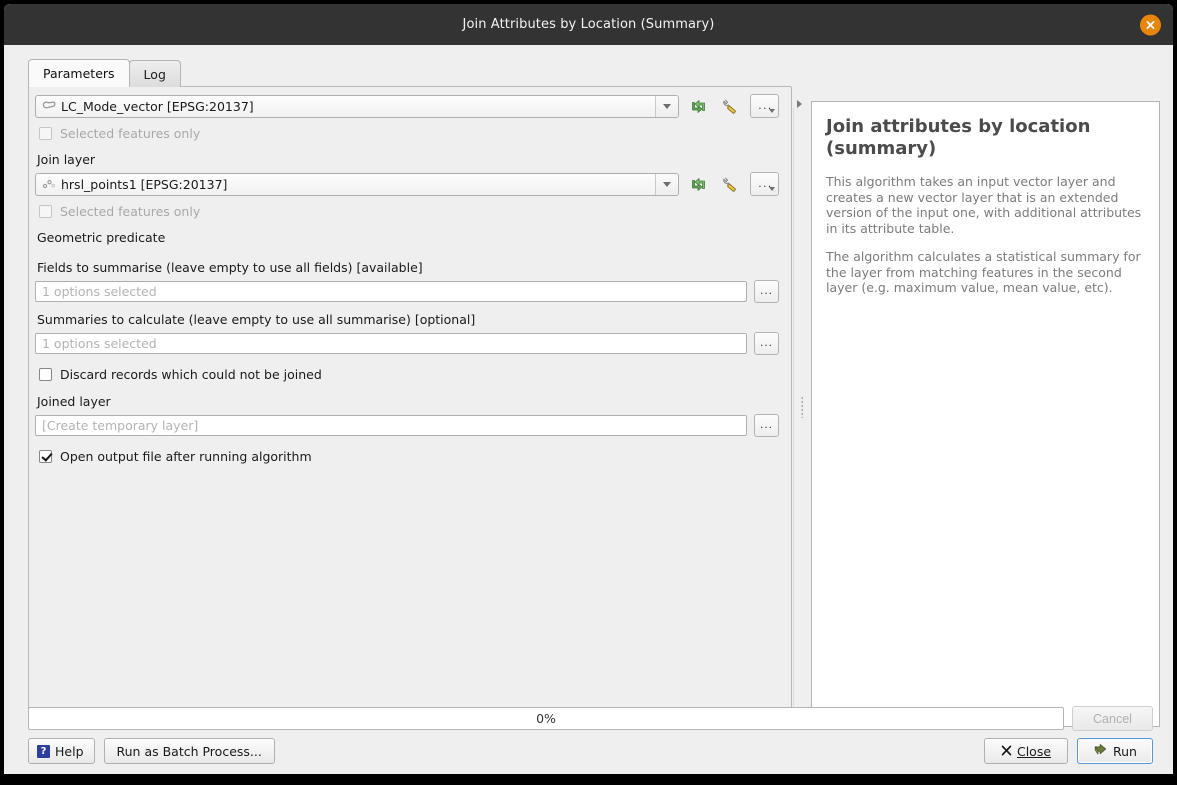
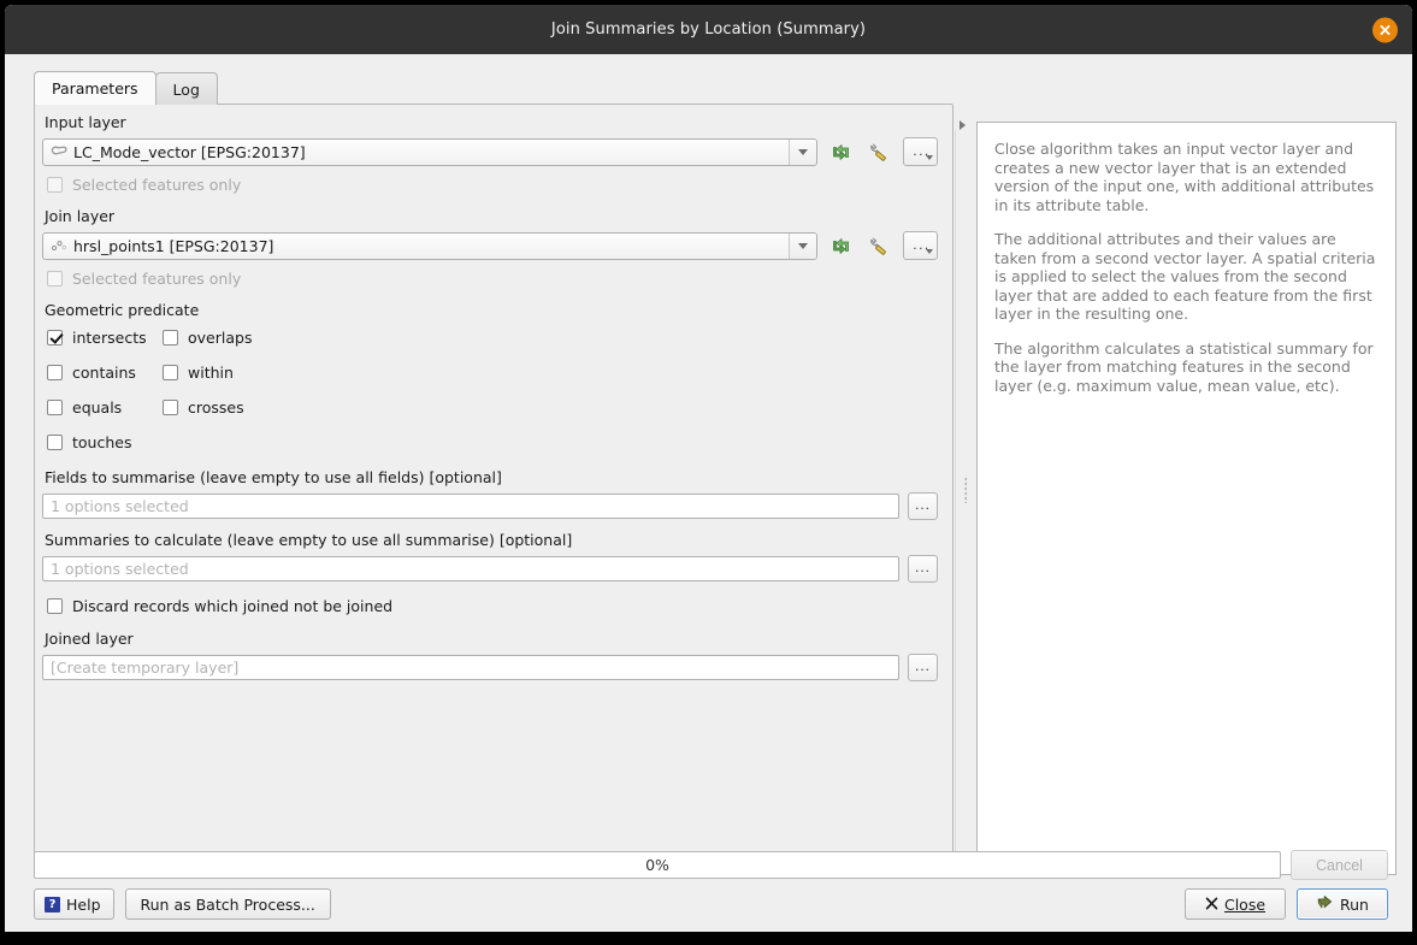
- Join Attributes by Location (Summary)
+ Join Summaries by Location (Summary)
  Parameters
  Log
+ Input layer
  LC_Mode_vector [EPSG:20137]
  ...
  Selected features only
  Join layer
  hrsl_points1 [EPSG:20137]
  ...
  Selected features only
  Geometric predicate
+ intersects
+ overlaps
+ contains
+ within
+ equals
+ crosses
+ touches
- Fields to summarise (leave empty to use all fields) [available]
+ Fields to summarise (leave empty to use all fields) [optional]
  1 options selected
  ...
  Summaries to calculate (leave empty to use all summarise) [optional]
  1 options selected
  ...
- Discard records which could not be joined
+ Discard records which joined not be joined
  Joined layer
  [Create temporary layer]
  ...
- Open output file after running algorithm
- Join attributes by location (summary)
- This algorithm takes an input vector layer and creates a new vector layer that is an extended version of the input one, with additional attributes in its attribute table.
+ Close algorithm takes an input vector layer and creates a new vector layer that is an extended version of the input one, with additional attributes in its attribute table.
+ The additional attributes and their values are taken from a second vector layer. A spatial criteria is applied to select the values from the second layer that are added to each feature from the first layer in the resulting one.
  The algorithm calculates a statistical summary for the layer from matching features in the second layer (e.g. maximum value, mean value, etc).
  0%
  Cancel
  ?
  Help
  Run as Batch Process...
  Close
  Run
